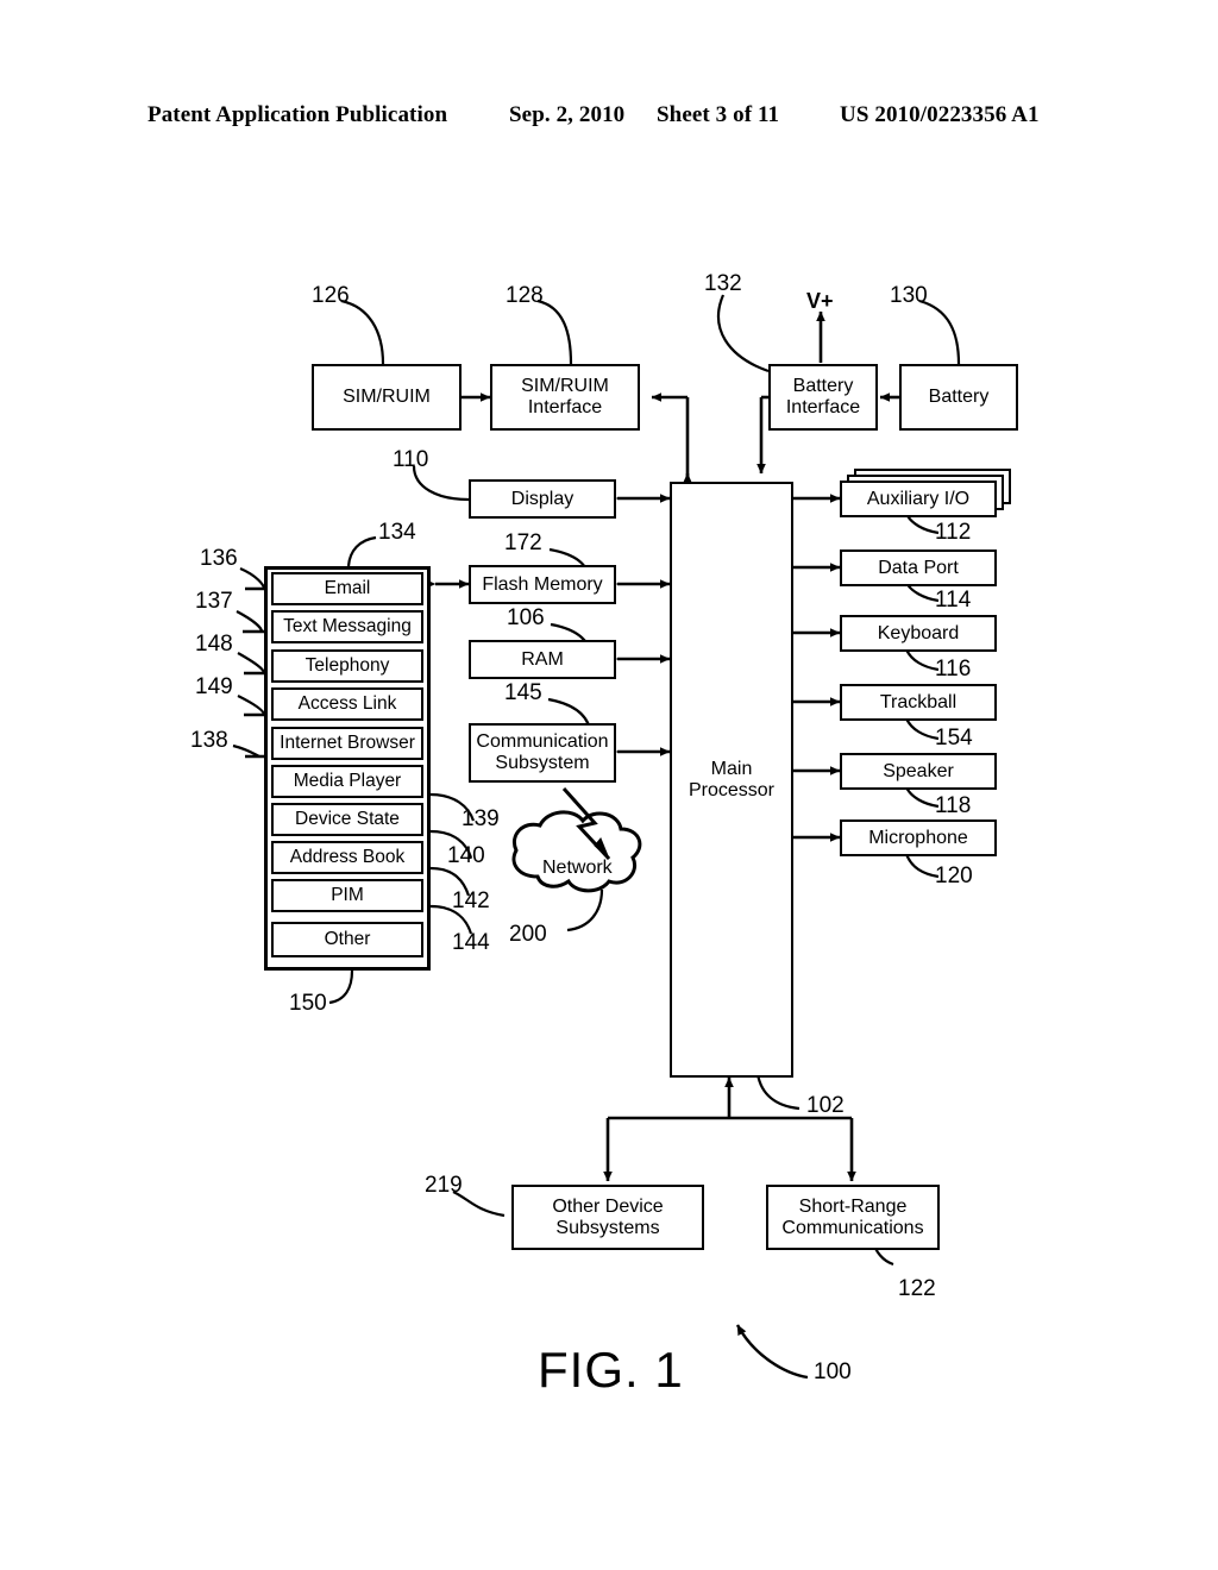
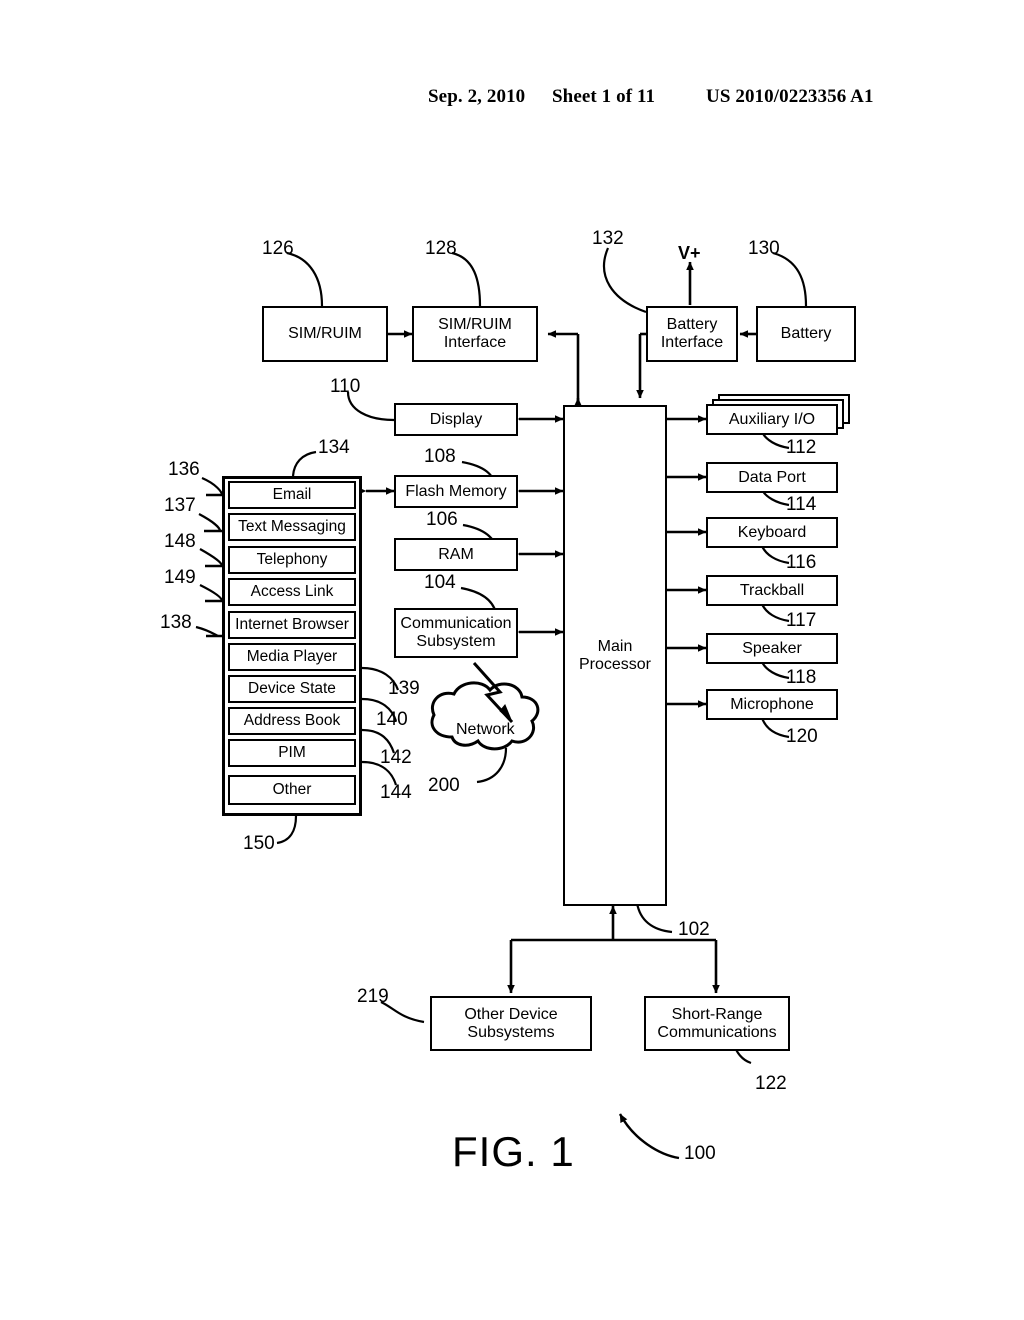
- Patent Application Publication
  Sep. 2, 2010
- Sheet 3 of 11
+ Sheet 1 of 11
  US 2010/0223356 A1
  SIM/RUIM
  SIM/RUIM
  Interface
  Battery
  Interface
  Battery
  Main
  Processor
  Display
  Flash Memory
  RAM
  Communication
  Subsystem
  Auxiliary I/O
  Data Port
  Keyboard
  Trackball
  Speaker
  Microphone
  Email
  Text Messaging
  Telephony
  Access Link
  Internet Browser
  Media Player
  Device State
  Address Book
  PIM
  Other
  Other Device
  Subsystems
  Short-Range
  Communications
  126
  128
  132
  130
  V+
  110
- 172
+ 108
  106
- 145
+ 104
  112
  114
  116
- 154
+ 117
  118
  120
  134
  136
  137
  148
  149
  138
  139
  140
  142
  144
  150
  Network
  200
  102
  219
  122
  FIG. 1
  100
